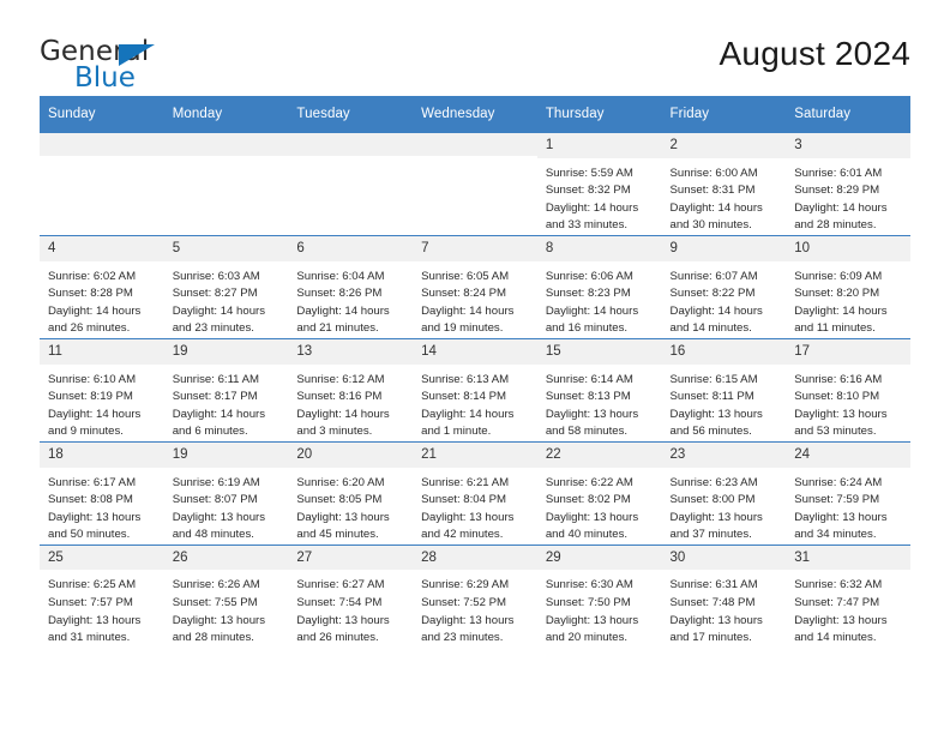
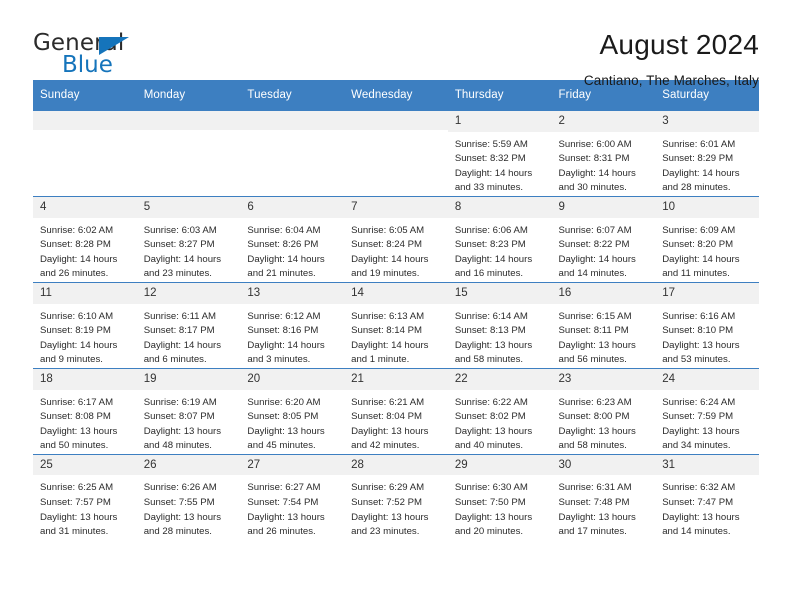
  General
  Blue
  August 2024
+ Cantiano, The Marches, Italy
  Sunday	Monday	Tuesday	Wednesday	Thursday	Friday	Saturday
  				1Sunrise: 5:59 AMSunset: 8:32 PMDaylight: 14 hoursand 33 minutes.	2Sunrise: 6:00 AMSunset: 8:31 PMDaylight: 14 hoursand 30 minutes.	3Sunrise: 6:01 AMSunset: 8:29 PMDaylight: 14 hoursand 28 minutes.
  4Sunrise: 6:02 AMSunset: 8:28 PMDaylight: 14 hoursand 26 minutes.	5Sunrise: 6:03 AMSunset: 8:27 PMDaylight: 14 hoursand 23 minutes.	6Sunrise: 6:04 AMSunset: 8:26 PMDaylight: 14 hoursand 21 minutes.	7Sunrise: 6:05 AMSunset: 8:24 PMDaylight: 14 hoursand 19 minutes.	8Sunrise: 6:06 AMSunset: 8:23 PMDaylight: 14 hoursand 16 minutes.	9Sunrise: 6:07 AMSunset: 8:22 PMDaylight: 14 hoursand 14 minutes.	10Sunrise: 6:09 AMSunset: 8:20 PMDaylight: 14 hoursand 11 minutes.
- 11Sunrise: 6:10 AMSunset: 8:19 PMDaylight: 14 hoursand 9 minutes.	19Sunrise: 6:11 AMSunset: 8:17 PMDaylight: 14 hoursand 6 minutes.	13Sunrise: 6:12 AMSunset: 8:16 PMDaylight: 14 hoursand 3 minutes.	14Sunrise: 6:13 AMSunset: 8:14 PMDaylight: 14 hoursand 1 minute.	15Sunrise: 6:14 AMSunset: 8:13 PMDaylight: 13 hoursand 58 minutes.	16Sunrise: 6:15 AMSunset: 8:11 PMDaylight: 13 hoursand 56 minutes.	17Sunrise: 6:16 AMSunset: 8:10 PMDaylight: 13 hoursand 53 minutes.
+ 11Sunrise: 6:10 AMSunset: 8:19 PMDaylight: 14 hoursand 9 minutes.	12Sunrise: 6:11 AMSunset: 8:17 PMDaylight: 14 hoursand 6 minutes.	13Sunrise: 6:12 AMSunset: 8:16 PMDaylight: 14 hoursand 3 minutes.	14Sunrise: 6:13 AMSunset: 8:14 PMDaylight: 14 hoursand 1 minute.	15Sunrise: 6:14 AMSunset: 8:13 PMDaylight: 13 hoursand 58 minutes.	16Sunrise: 6:15 AMSunset: 8:11 PMDaylight: 13 hoursand 56 minutes.	17Sunrise: 6:16 AMSunset: 8:10 PMDaylight: 13 hoursand 53 minutes.
- 18Sunrise: 6:17 AMSunset: 8:08 PMDaylight: 13 hoursand 50 minutes.	19Sunrise: 6:19 AMSunset: 8:07 PMDaylight: 13 hoursand 48 minutes.	20Sunrise: 6:20 AMSunset: 8:05 PMDaylight: 13 hoursand 45 minutes.	21Sunrise: 6:21 AMSunset: 8:04 PMDaylight: 13 hoursand 42 minutes.	22Sunrise: 6:22 AMSunset: 8:02 PMDaylight: 13 hoursand 40 minutes.	23Sunrise: 6:23 AMSunset: 8:00 PMDaylight: 13 hoursand 37 minutes.	24Sunrise: 6:24 AMSunset: 7:59 PMDaylight: 13 hoursand 34 minutes.
+ 18Sunrise: 6:17 AMSunset: 8:08 PMDaylight: 13 hoursand 50 minutes.	19Sunrise: 6:19 AMSunset: 8:07 PMDaylight: 13 hoursand 48 minutes.	20Sunrise: 6:20 AMSunset: 8:05 PMDaylight: 13 hoursand 45 minutes.	21Sunrise: 6:21 AMSunset: 8:04 PMDaylight: 13 hoursand 42 minutes.	22Sunrise: 6:22 AMSunset: 8:02 PMDaylight: 13 hoursand 40 minutes.	23Sunrise: 6:23 AMSunset: 8:00 PMDaylight: 13 hoursand 58 minutes.	24Sunrise: 6:24 AMSunset: 7:59 PMDaylight: 13 hoursand 34 minutes.
  25Sunrise: 6:25 AMSunset: 7:57 PMDaylight: 13 hoursand 31 minutes.	26Sunrise: 6:26 AMSunset: 7:55 PMDaylight: 13 hoursand 28 minutes.	27Sunrise: 6:27 AMSunset: 7:54 PMDaylight: 13 hoursand 26 minutes.	28Sunrise: 6:29 AMSunset: 7:52 PMDaylight: 13 hoursand 23 minutes.	29Sunrise: 6:30 AMSunset: 7:50 PMDaylight: 13 hoursand 20 minutes.	30Sunrise: 6:31 AMSunset: 7:48 PMDaylight: 13 hoursand 17 minutes.	31Sunrise: 6:32 AMSunset: 7:47 PMDaylight: 13 hoursand 14 minutes.
